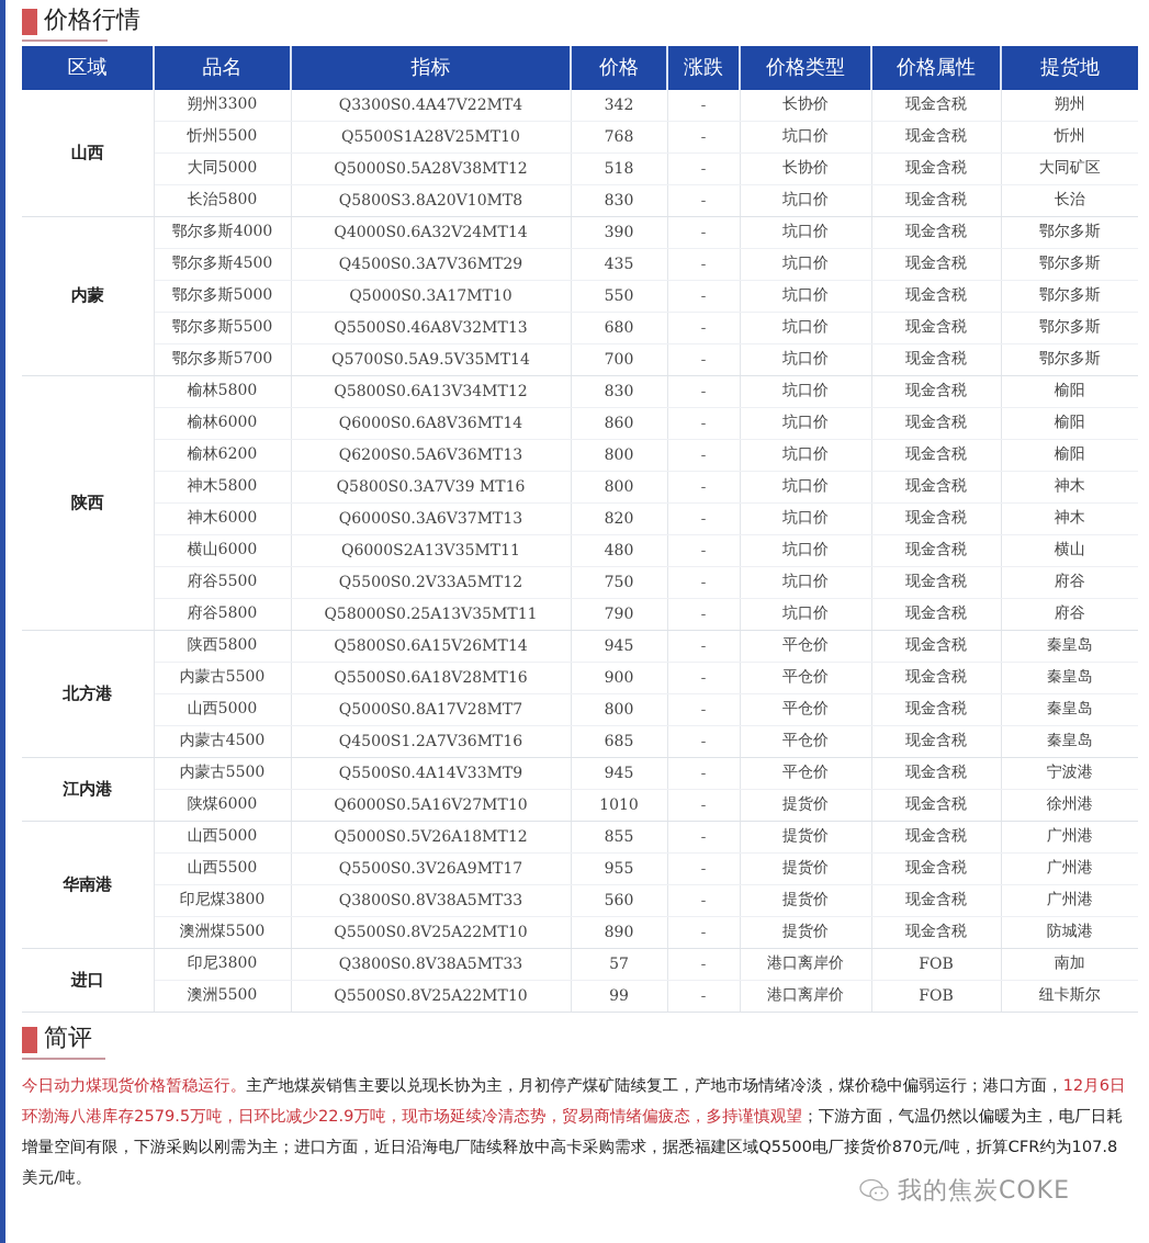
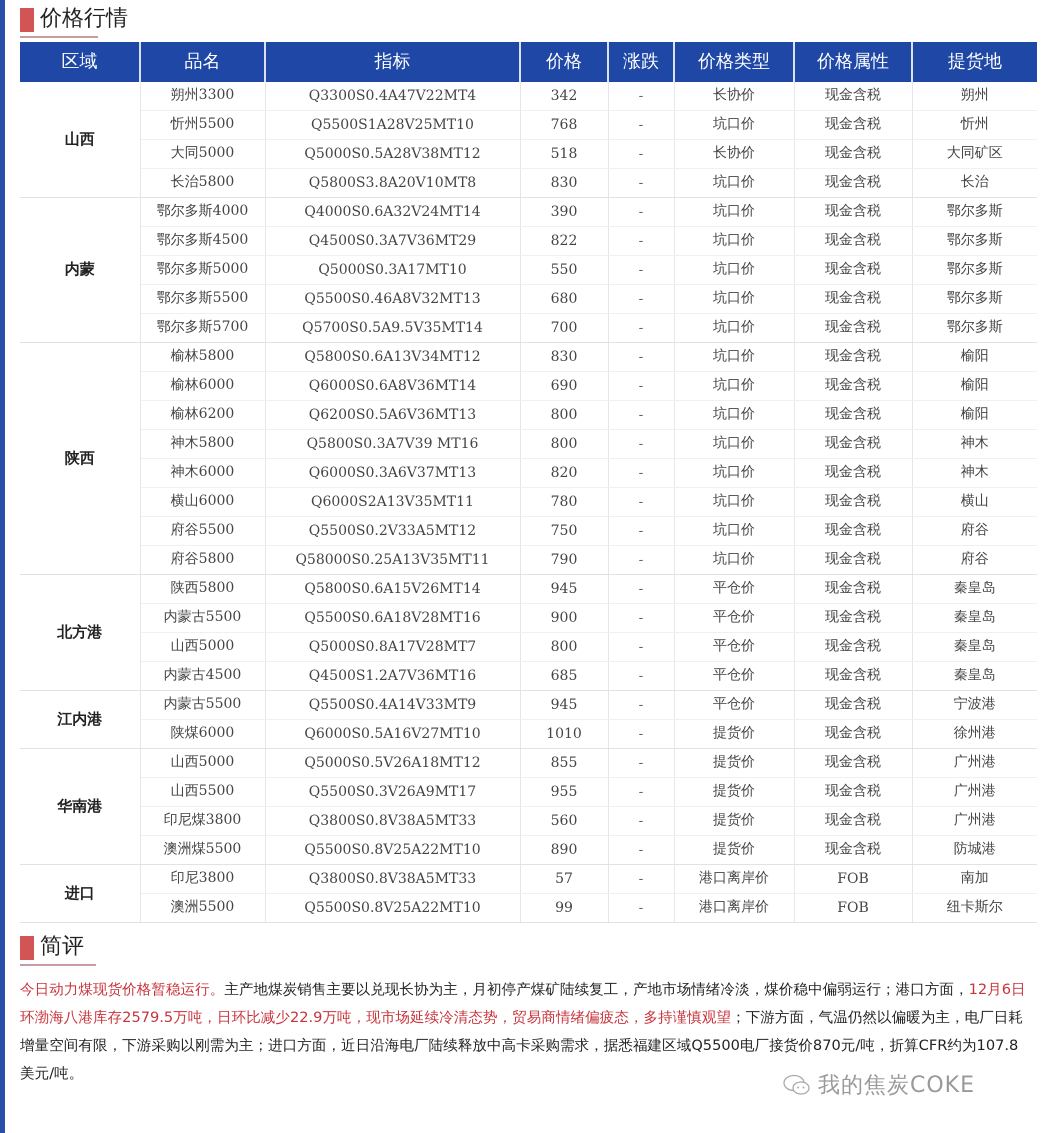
  价格行情
  区域	品名	指标	价格	涨跌	价格类型	价格属性	提货地
  山西	朔州3300	Q3300S0.4A47V22MT4	342	-	长协价	现金含税	朔州
  忻州5500	Q5500S1A28V25MT10	768	-	坑口价	现金含税	忻州
  大同5000	Q5000S0.5A28V38MT12	518	-	长协价	现金含税	大同矿区
  长治5800	Q5800S3.8A20V10MT8	830	-	坑口价	现金含税	长治
  内蒙	鄂尔多斯4000	Q4000S0.6A32V24MT14	390	-	坑口价	现金含税	鄂尔多斯
- 鄂尔多斯4500	Q4500S0.3A7V36MT29	435	-	坑口价	现金含税	鄂尔多斯
+ 鄂尔多斯4500	Q4500S0.3A7V36MT29	822	-	坑口价	现金含税	鄂尔多斯
  鄂尔多斯5000	Q5000S0.3A17MT10	550	-	坑口价	现金含税	鄂尔多斯
  鄂尔多斯5500	Q5500S0.46A8V32MT13	680	-	坑口价	现金含税	鄂尔多斯
  鄂尔多斯5700	Q5700S0.5A9.5V35MT14	700	-	坑口价	现金含税	鄂尔多斯
  陕西	榆林5800	Q5800S0.6A13V34MT12	830	-	坑口价	现金含税	榆阳
- 榆林6000	Q6000S0.6A8V36MT14	860	-	坑口价	现金含税	榆阳
+ 榆林6000	Q6000S0.6A8V36MT14	690	-	坑口价	现金含税	榆阳
  榆林6200	Q6200S0.5A6V36MT13	800	-	坑口价	现金含税	榆阳
  神木5800	Q5800S0.3A7V39 MT16	800	-	坑口价	现金含税	神木
  神木6000	Q6000S0.3A6V37MT13	820	-	坑口价	现金含税	神木
- 横山6000	Q6000S2A13V35MT11	480	-	坑口价	现金含税	横山
+ 横山6000	Q6000S2A13V35MT11	780	-	坑口价	现金含税	横山
  府谷5500	Q5500S0.2V33A5MT12	750	-	坑口价	现金含税	府谷
  府谷5800	Q58000S0.25A13V35MT11	790	-	坑口价	现金含税	府谷
  北方港	陕西5800	Q5800S0.6A15V26MT14	945	-	平仓价	现金含税	秦皇岛
  内蒙古5500	Q5500S0.6A18V28MT16	900	-	平仓价	现金含税	秦皇岛
  山西5000	Q5000S0.8A17V28MT7	800	-	平仓价	现金含税	秦皇岛
  内蒙古4500	Q4500S1.2A7V36MT16	685	-	平仓价	现金含税	秦皇岛
  江内港	内蒙古5500	Q5500S0.4A14V33MT9	945	-	平仓价	现金含税	宁波港
  陕煤6000	Q6000S0.5A16V27MT10	1010	-	提货价	现金含税	徐州港
  华南港	山西5000	Q5000S0.5V26A18MT12	855	-	提货价	现金含税	广州港
  山西5500	Q5500S0.3V26A9MT17	955	-	提货价	现金含税	广州港
  印尼煤3800	Q3800S0.8V38A5MT33	560	-	提货价	现金含税	广州港
  澳洲煤5500	Q5500S0.8V25A22MT10	890	-	提货价	现金含税	防城港
  进口	印尼3800	Q3800S0.8V38A5MT33	57	-	港口离岸价	FOB	南加
  澳洲5500	Q5500S0.8V25A22MT10	99	-	港口离岸价	FOB	纽卡斯尔
  简评
  今日动力煤现货价格暂稳运行。主产地煤炭销售主要以兑现长协为主，月初停产煤矿陆续复工，产地市场情绪冷淡，煤价稳中偏弱运行；港口方面，12月6日环渤海八港库存2579.5万吨，日环比减少22.9万吨，现市场延续冷清态势，贸易商情绪偏疲态，多持谨慎观望；下游方面，气温仍然以偏暖为主，电厂日耗增量空间有限，下游采购以刚需为主；进口方面，近日沿海电厂陆续释放中高卡采购需求，据悉福建区域Q5500电厂接货价870元/吨，折算CFR约为107.8美元/吨。
  我的焦炭COKE
